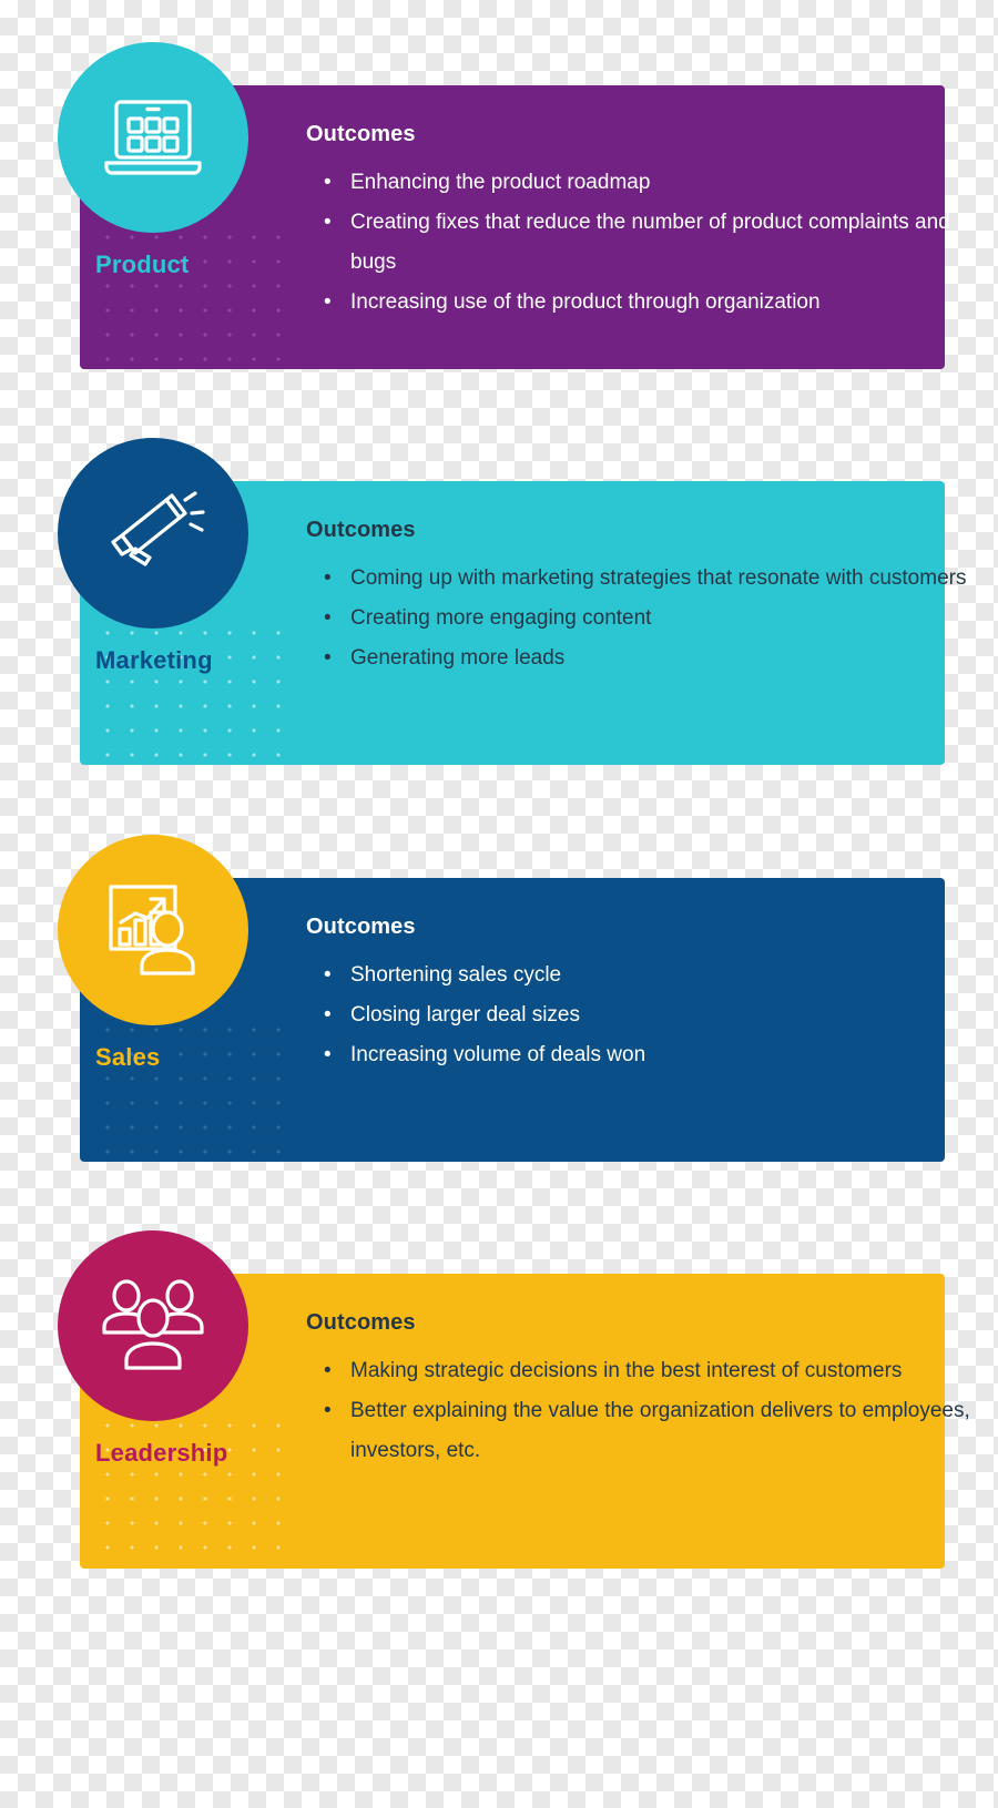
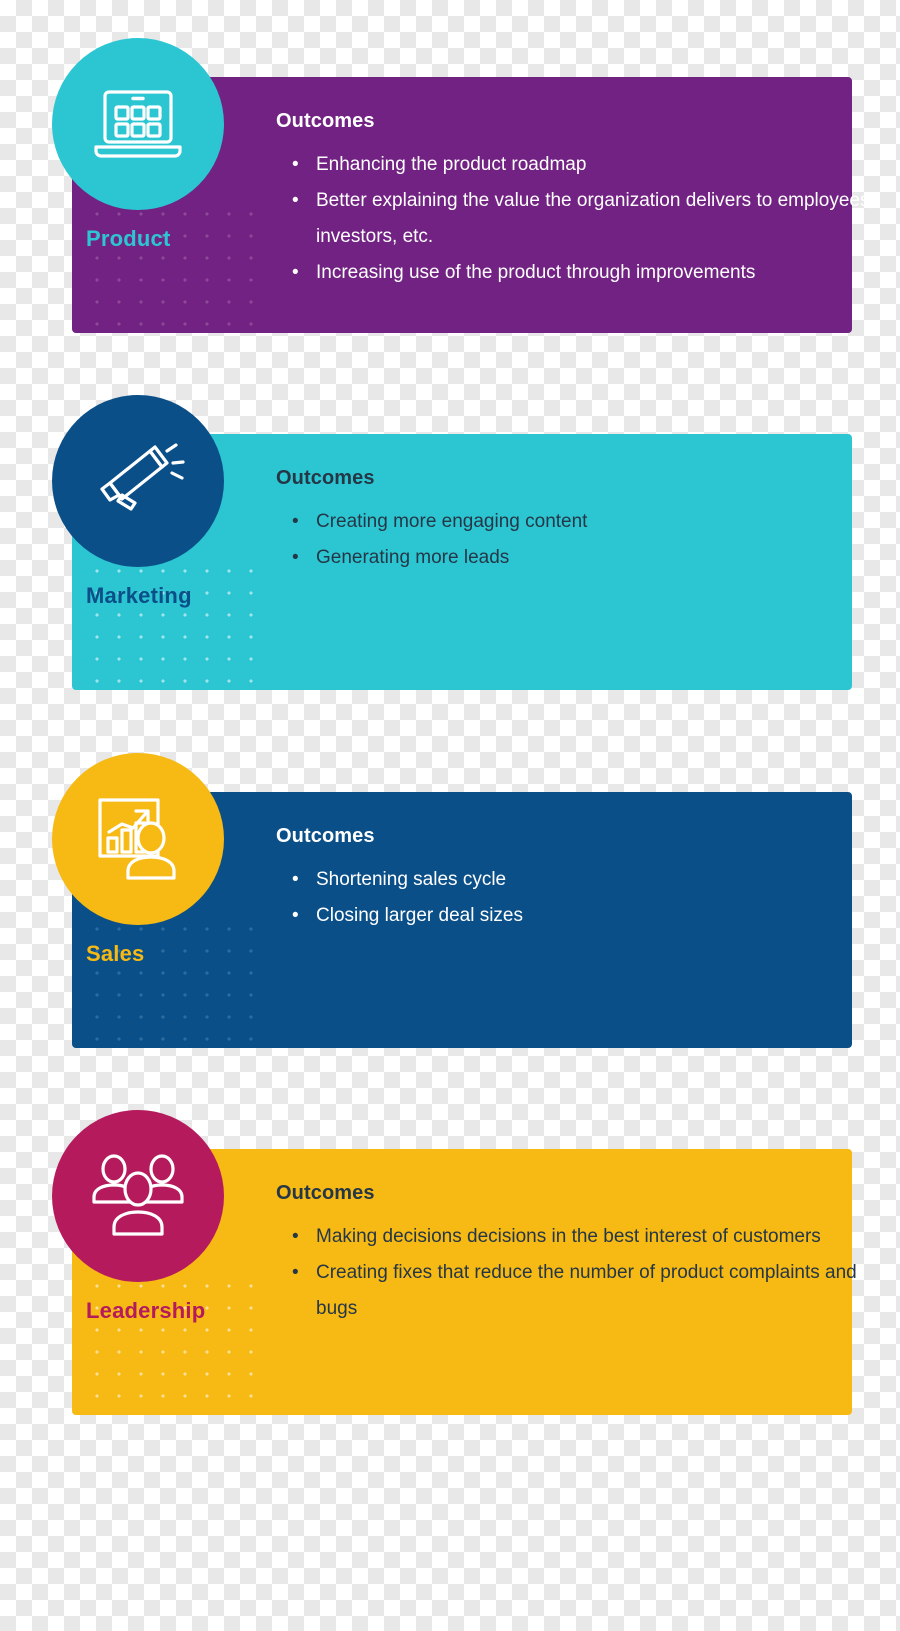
  Product
  Outcomes
  Enhancing the product roadmap
- Creating fixes that reduce the number of product complaints and bugs
+ Better explaining the value the organization delivers to employees, investors, etc.
- Increasing use of the product through organization
+ Increasing use of the product through improvements
  Marketing
  Outcomes
- Coming up with marketing strategies that resonate with customers
  Creating more engaging content
  Generating more leads
  Sales
  Outcomes
  Shortening sales cycle
  Closing larger deal sizes
- Increasing volume of deals won
  Leadership
  Outcomes
- Making strategic decisions in the best interest of customers
+ Making decisions decisions in the best interest of customers
- Better explaining the value the organization delivers to employees, investors, etc.
+ Creating fixes that reduce the number of product complaints and bugs
